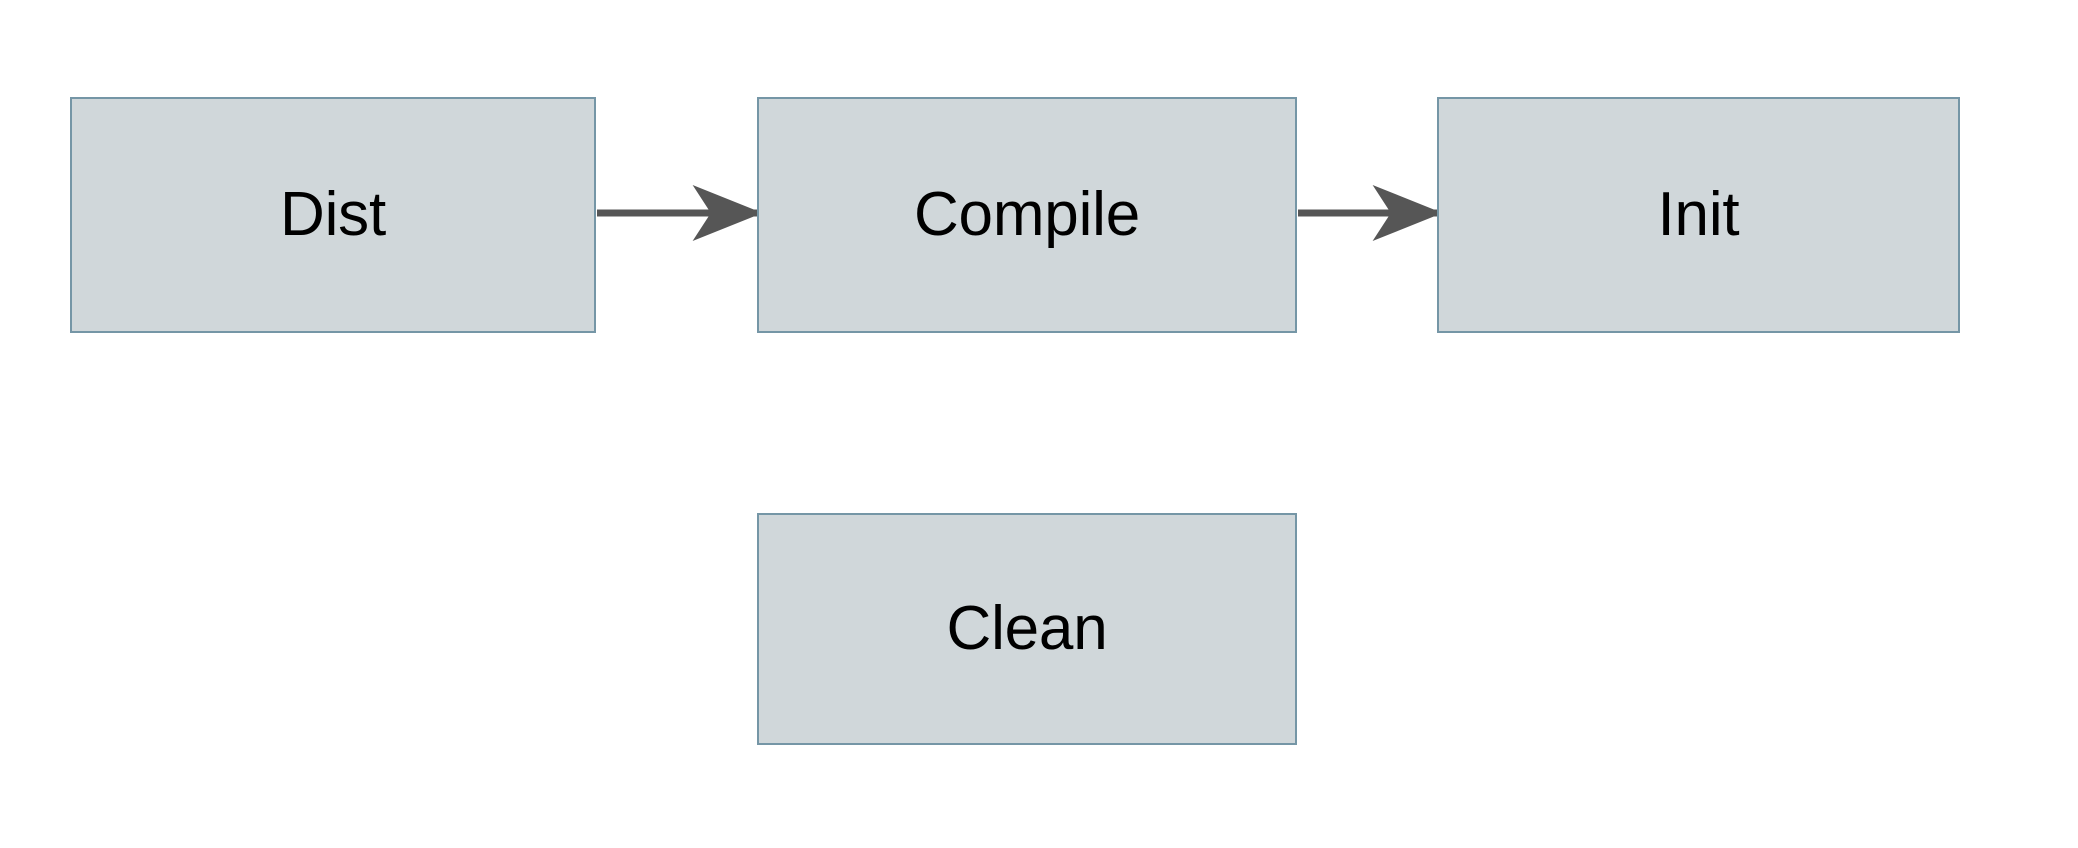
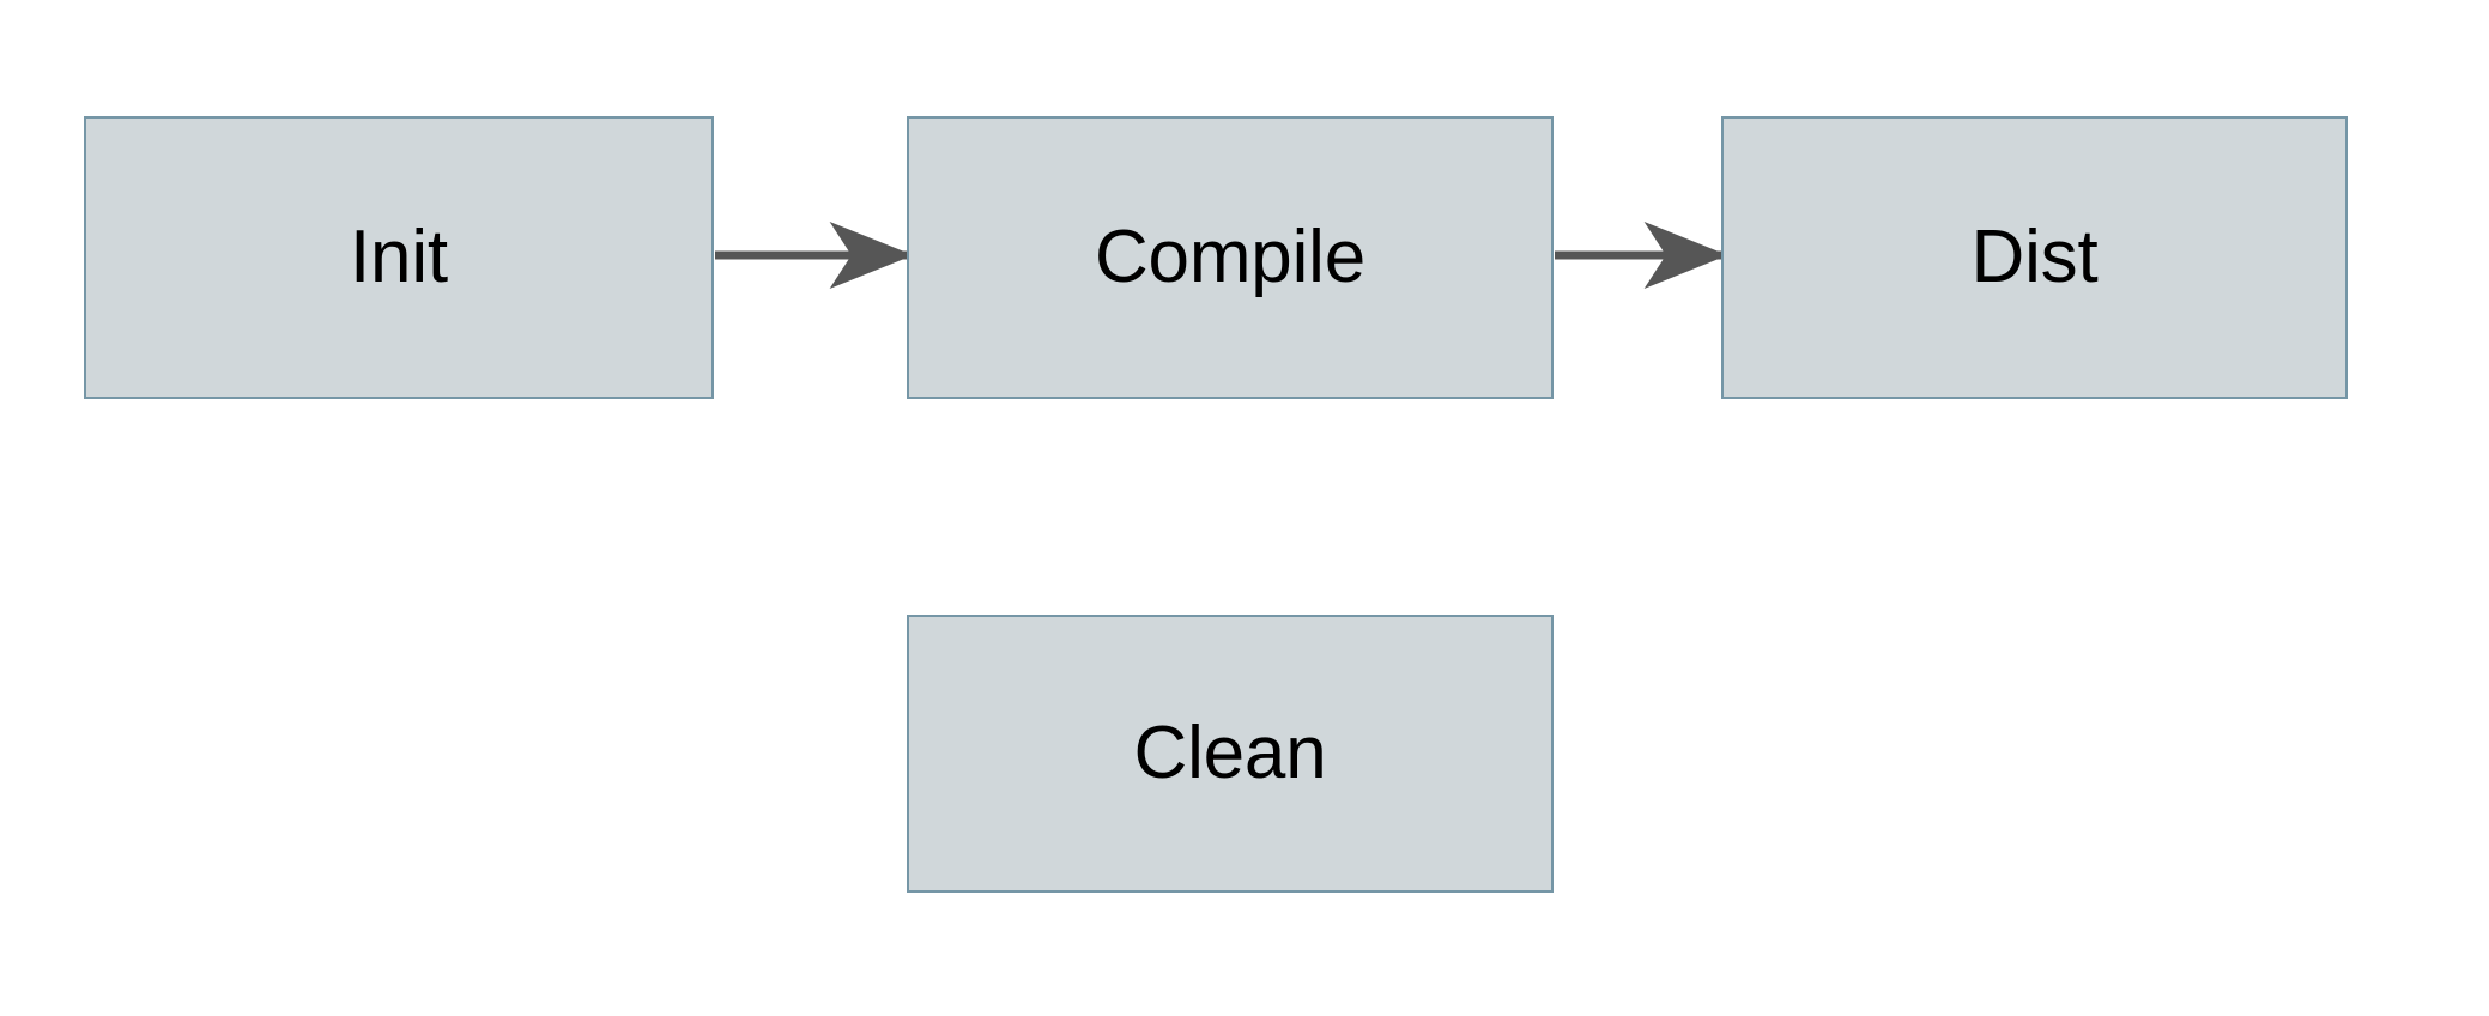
- Dist
+ Init
  Compile
- Init
+ Dist
  Clean
